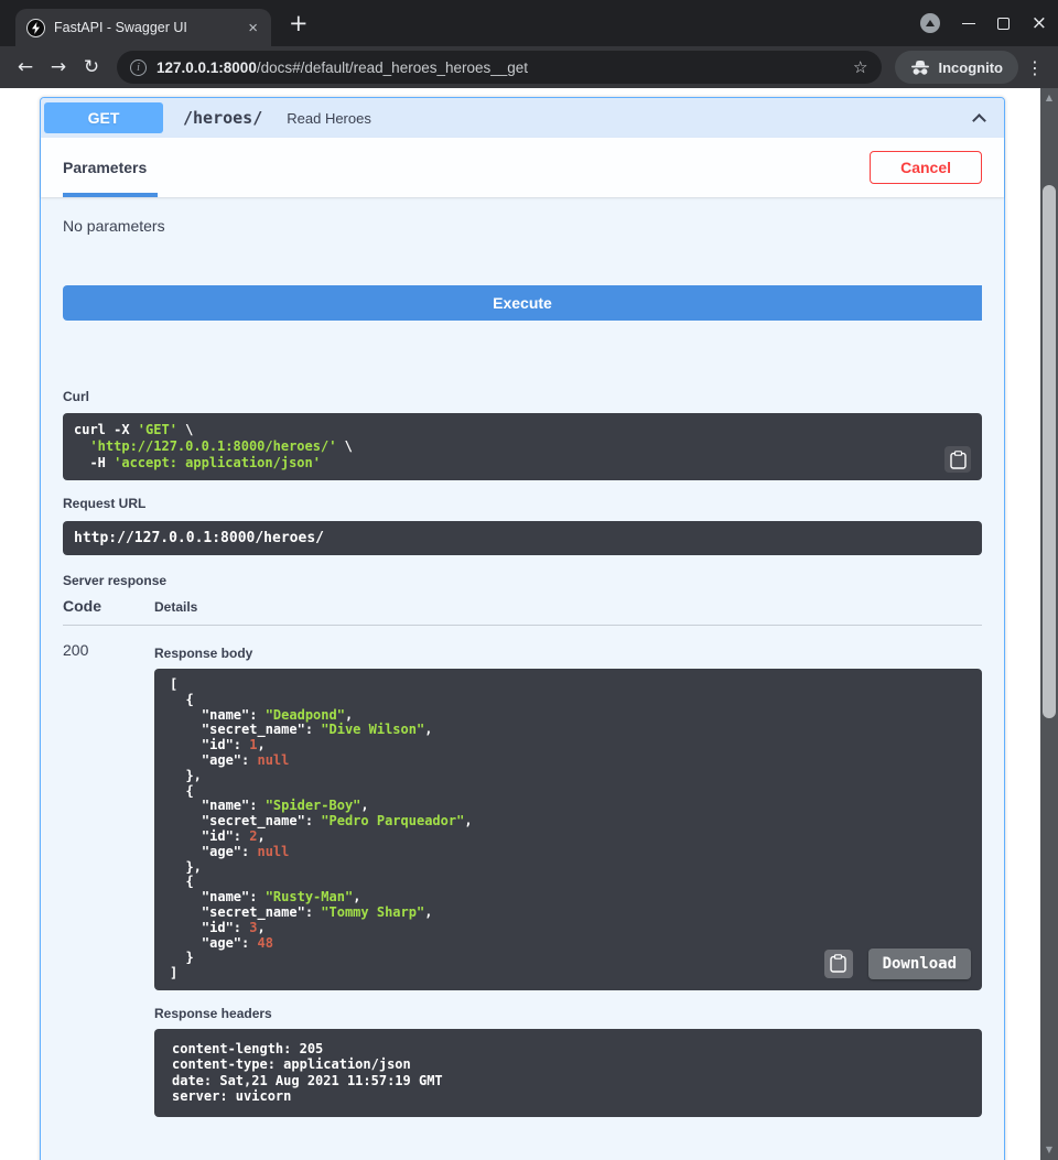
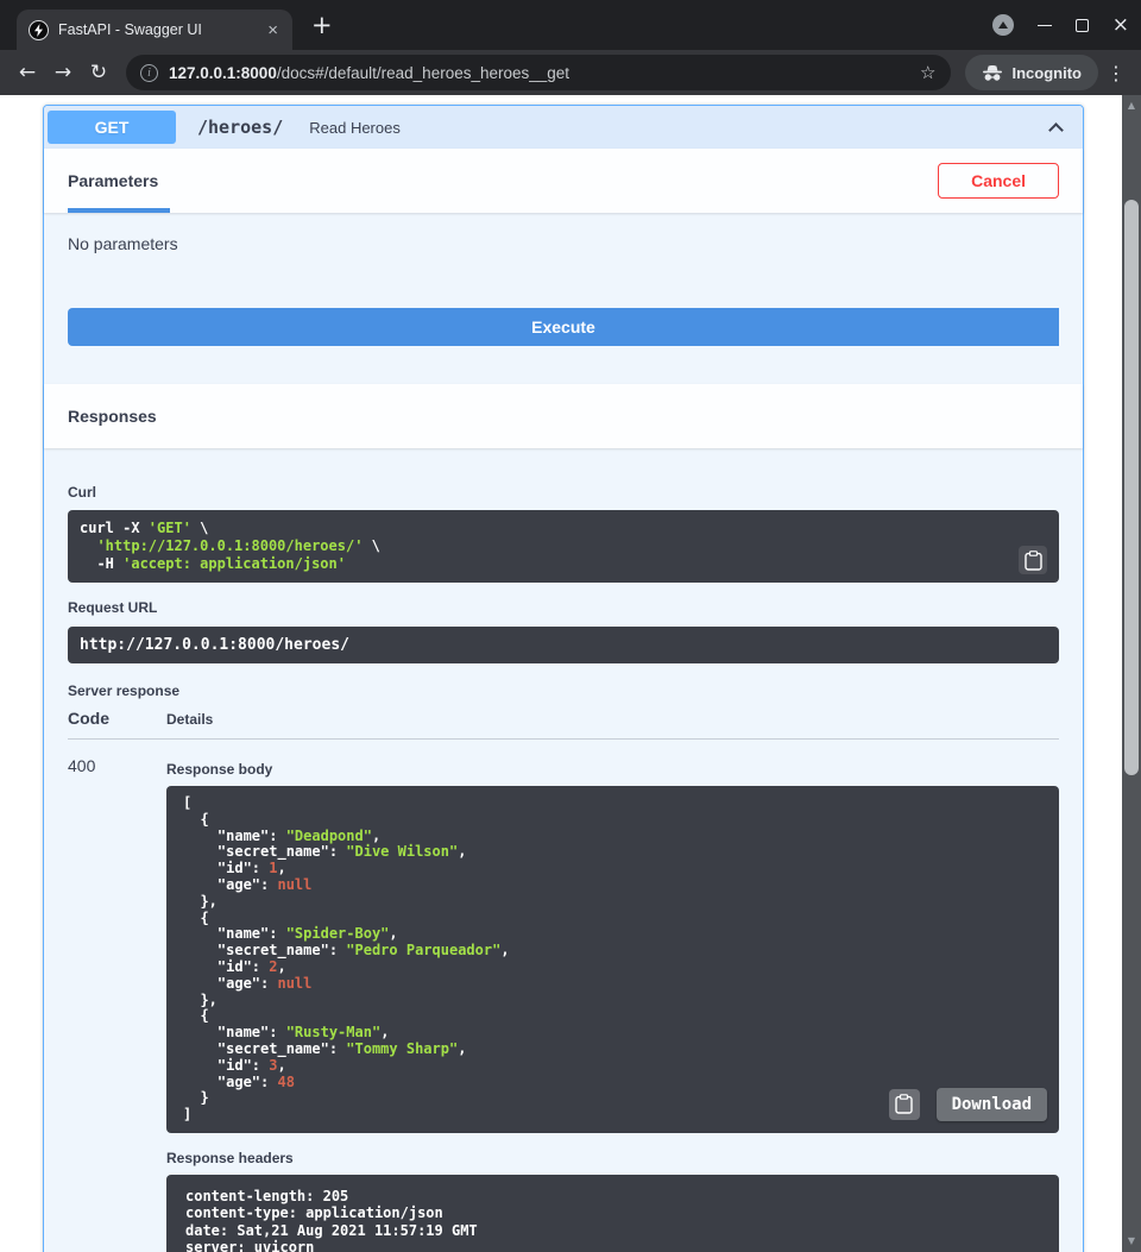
  FastAPI - Swagger UI
  ×
  +
  ×
  ←
  →
  ↻
  i
  127.0.0.1:8000/docs#/default/read_heroes_heroes__get
  ☆
  Incognito
  ⋮
  GET
  /heroes/
  Read Heroes
  Parameters
  Cancel
  No parameters
  Execute
+ Responses
  Curl
  curl -X 'GET' \
  'http://127.0.0.1:8000/heroes/' \
  -H 'accept: application/json'
  Request URL
  http://127.0.0.1:8000/heroes/
  Server response
  Code
  Details
- 200
+ 400
  Response body
  [
  {
  "name": "Deadpond",
  "secret_name": "Dive Wilson",
  "id": 1,
  "age": null },
  {
  "name": "Spider-Boy",
  "secret_name": "Pedro Parqueador",
  "id": 2,
  "age": null },
  {
  "name": "Rusty-Man",
  "secret_name": "Tommy Sharp",
  "id": 3,
  "age": 48 }
  ]
  Download
  Response headers
  content-length: 205
  content-type: application/json
  date: Sat,21 Aug 2021 11:57:19 GMT
  server: uvicorn
  ▲
  ▼
